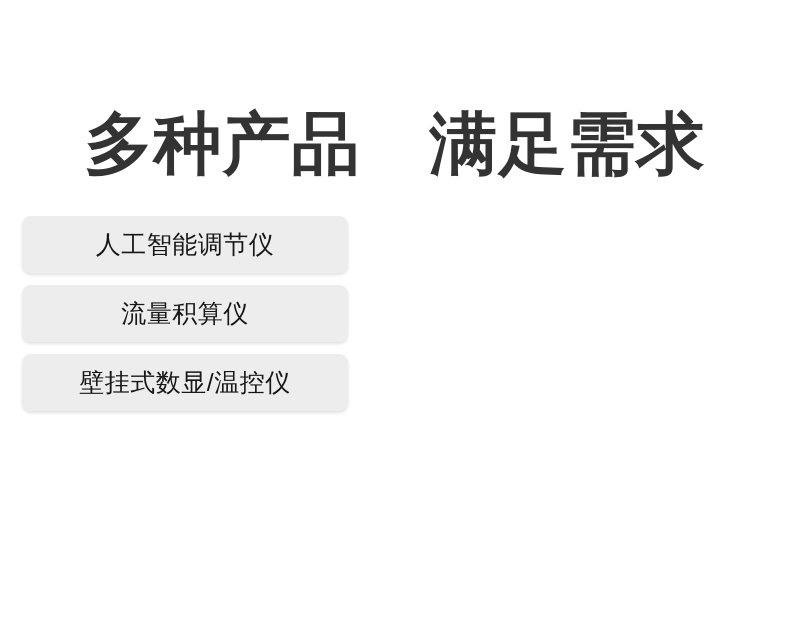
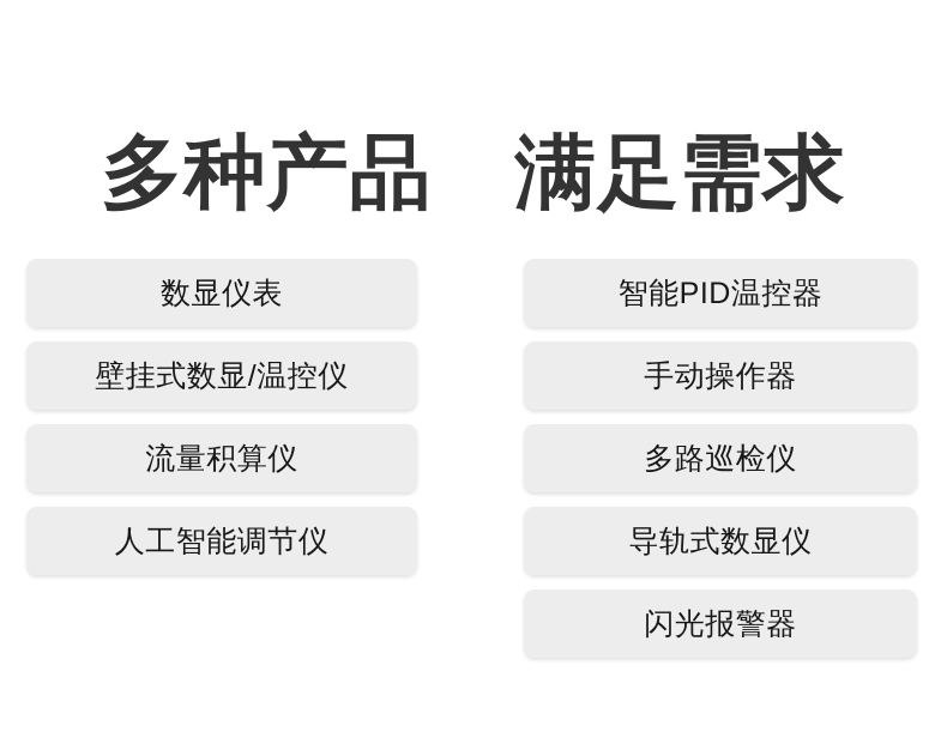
  多种产品 满足需求
+ 数显仪表
- 人工智能调节仪
+ 壁挂式数显/温控仪
  流量积算仪
- 壁挂式数显/温控仪
+ 人工智能调节仪
+ 智能PID温控器
+ 手动操作器
+ 多路巡检仪
+ 导轨式数显仪
+ 闪光报警器
